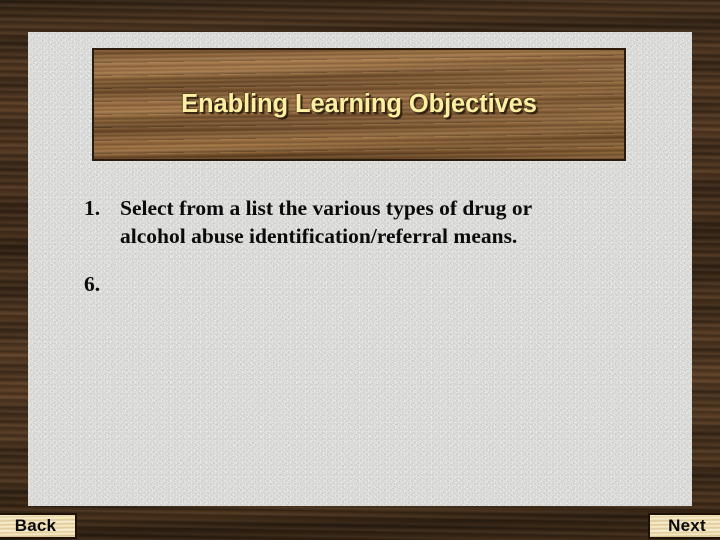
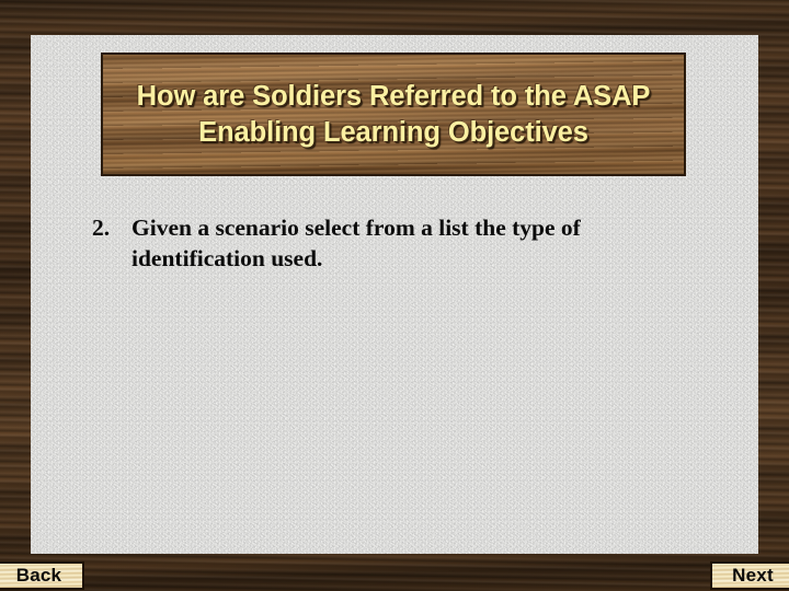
+ How are Soldiers Referred to the ASAP
  Enabling Learning Objectives
- 1.
- Select from a list the various types of drug or alcohol abuse identification/referral means.
- 6.
+ 2.
+ Given a scenario select from a list the type of identification used.
  Back
  Next
